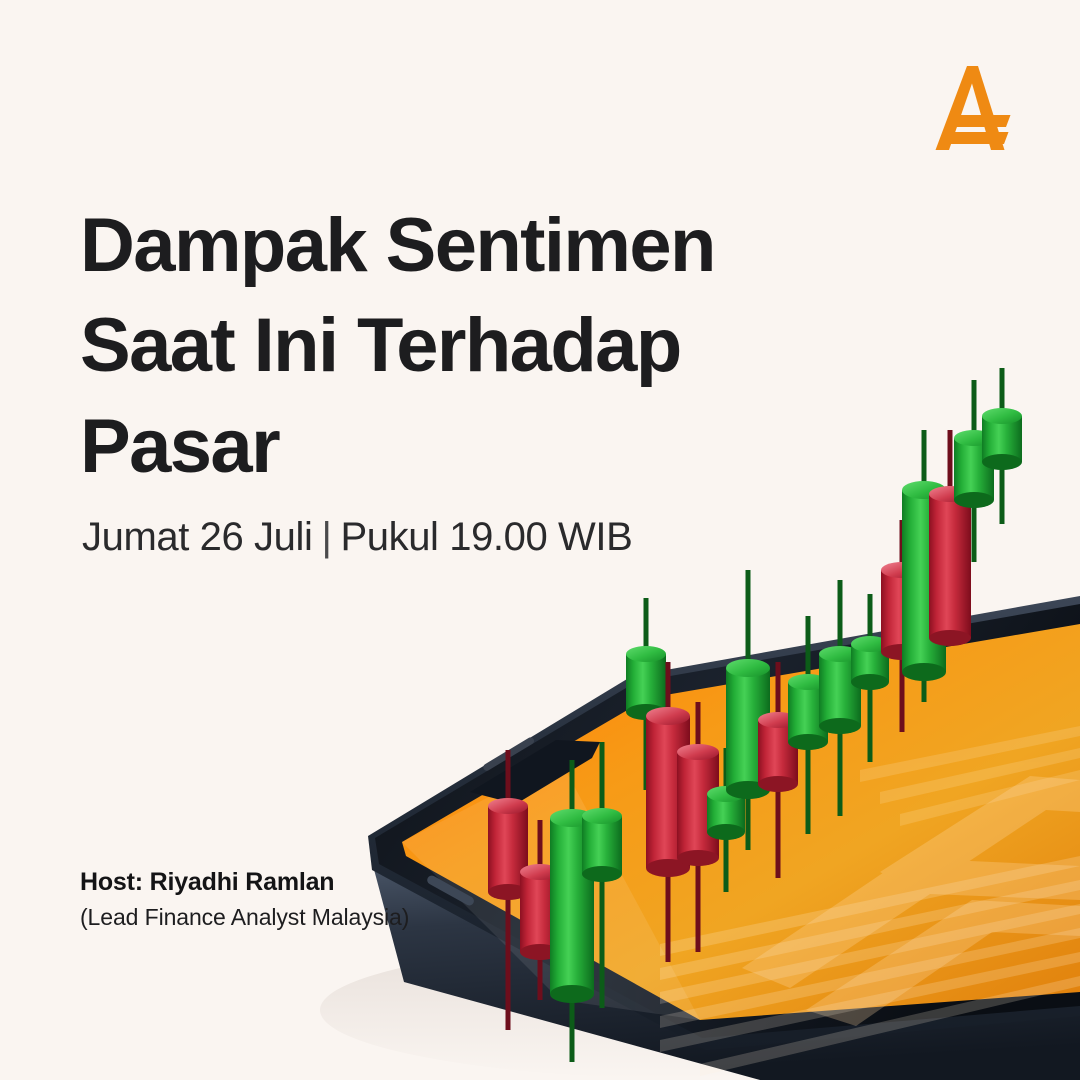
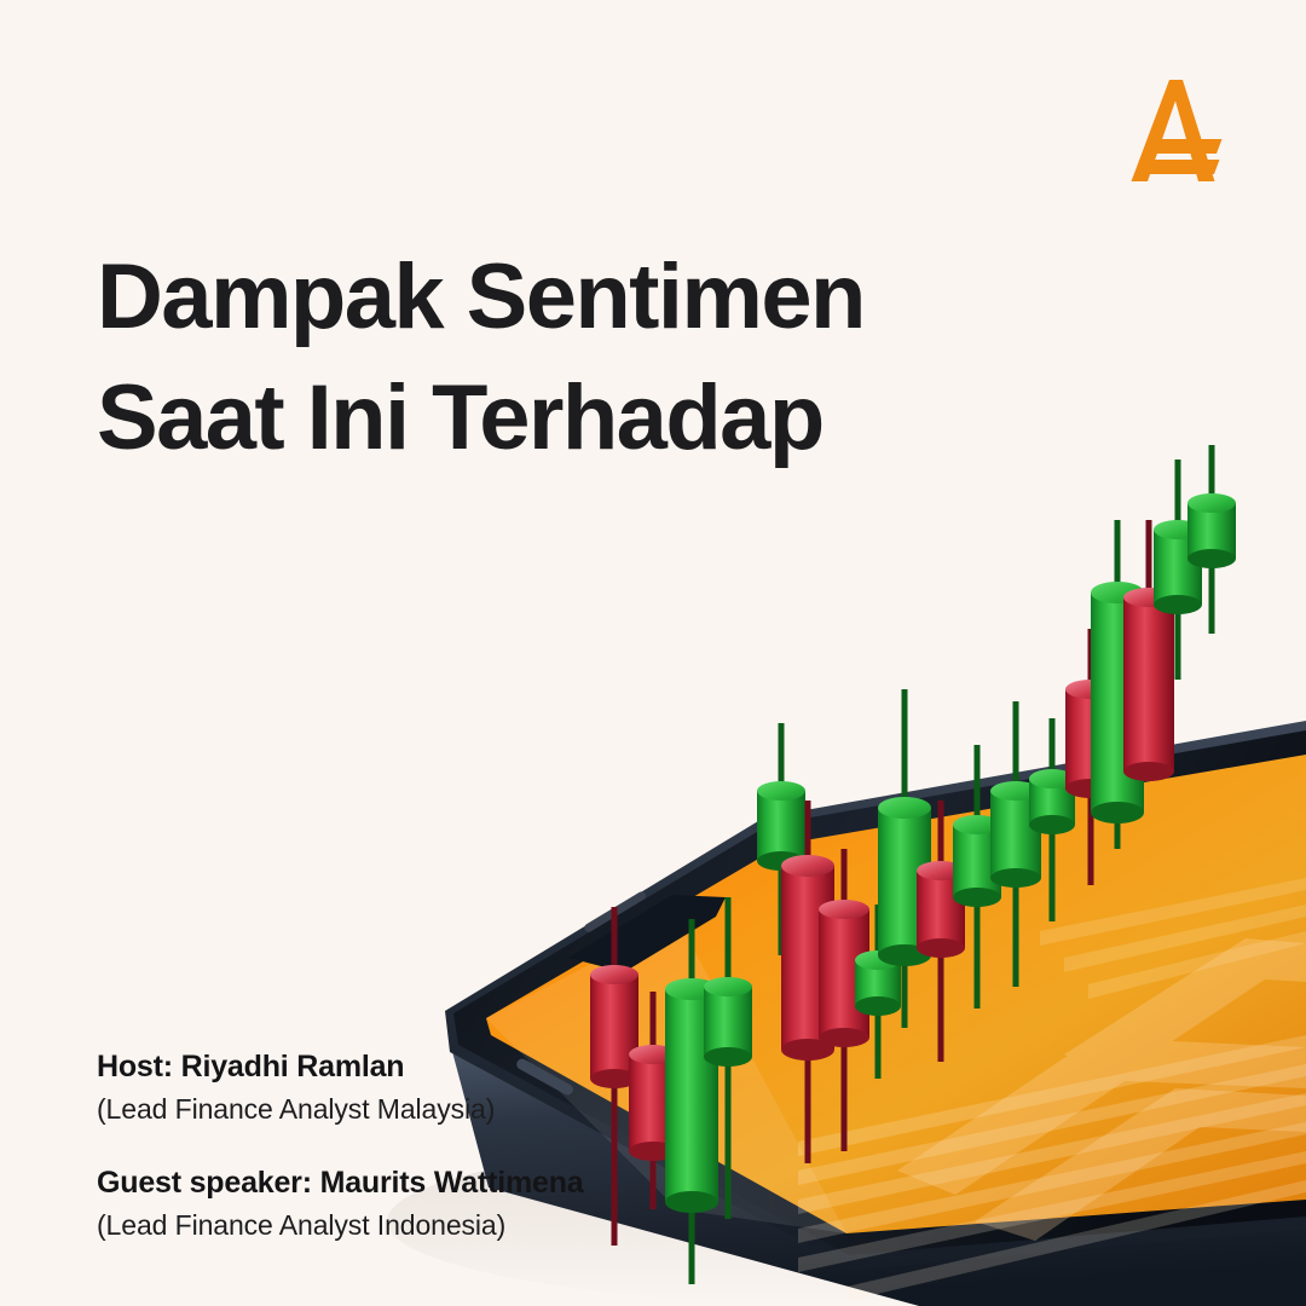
  Dampak Sentimen
  Saat Ini Terhadap
- Pasar
- Jumat 26 Juli | Pukul 19.00 WIB
  Host: Riyadhi Ramlan
  (Lead Finance Analyst Malaysia)
+ Guest speaker: Maurits Wattimena
+ (Lead Finance Analyst Indonesia)
